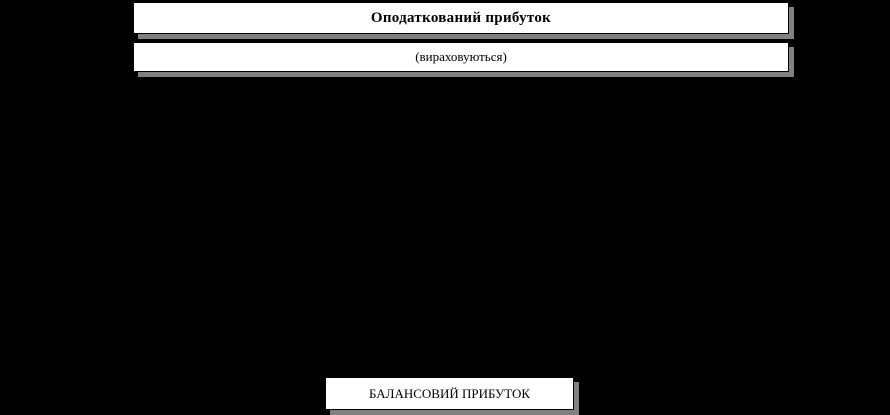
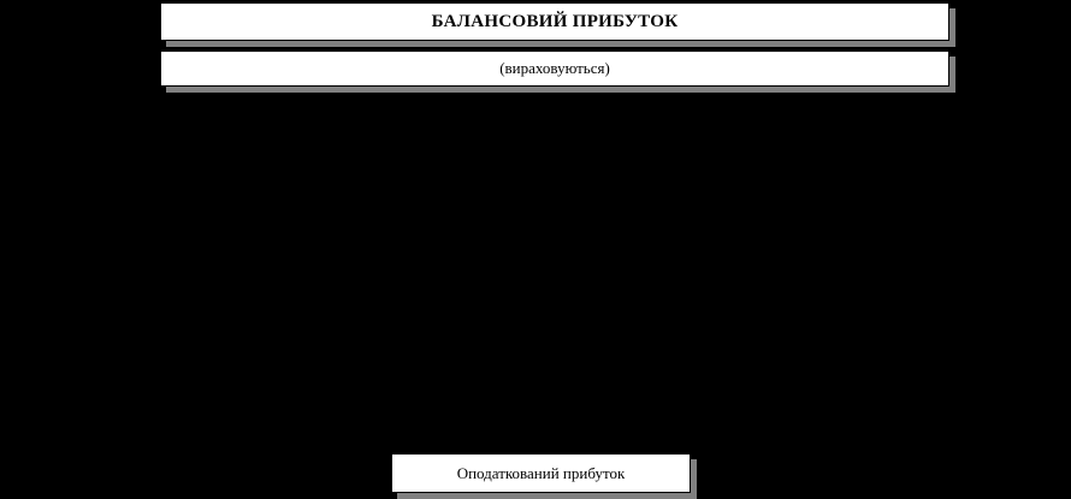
- Оподаткований прибуток
+ БАЛАНСОВИЙ ПРИБУТОК
  (вираховуються)
- БАЛАНСОВИЙ ПРИБУТОК
+ Оподаткований прибуток
